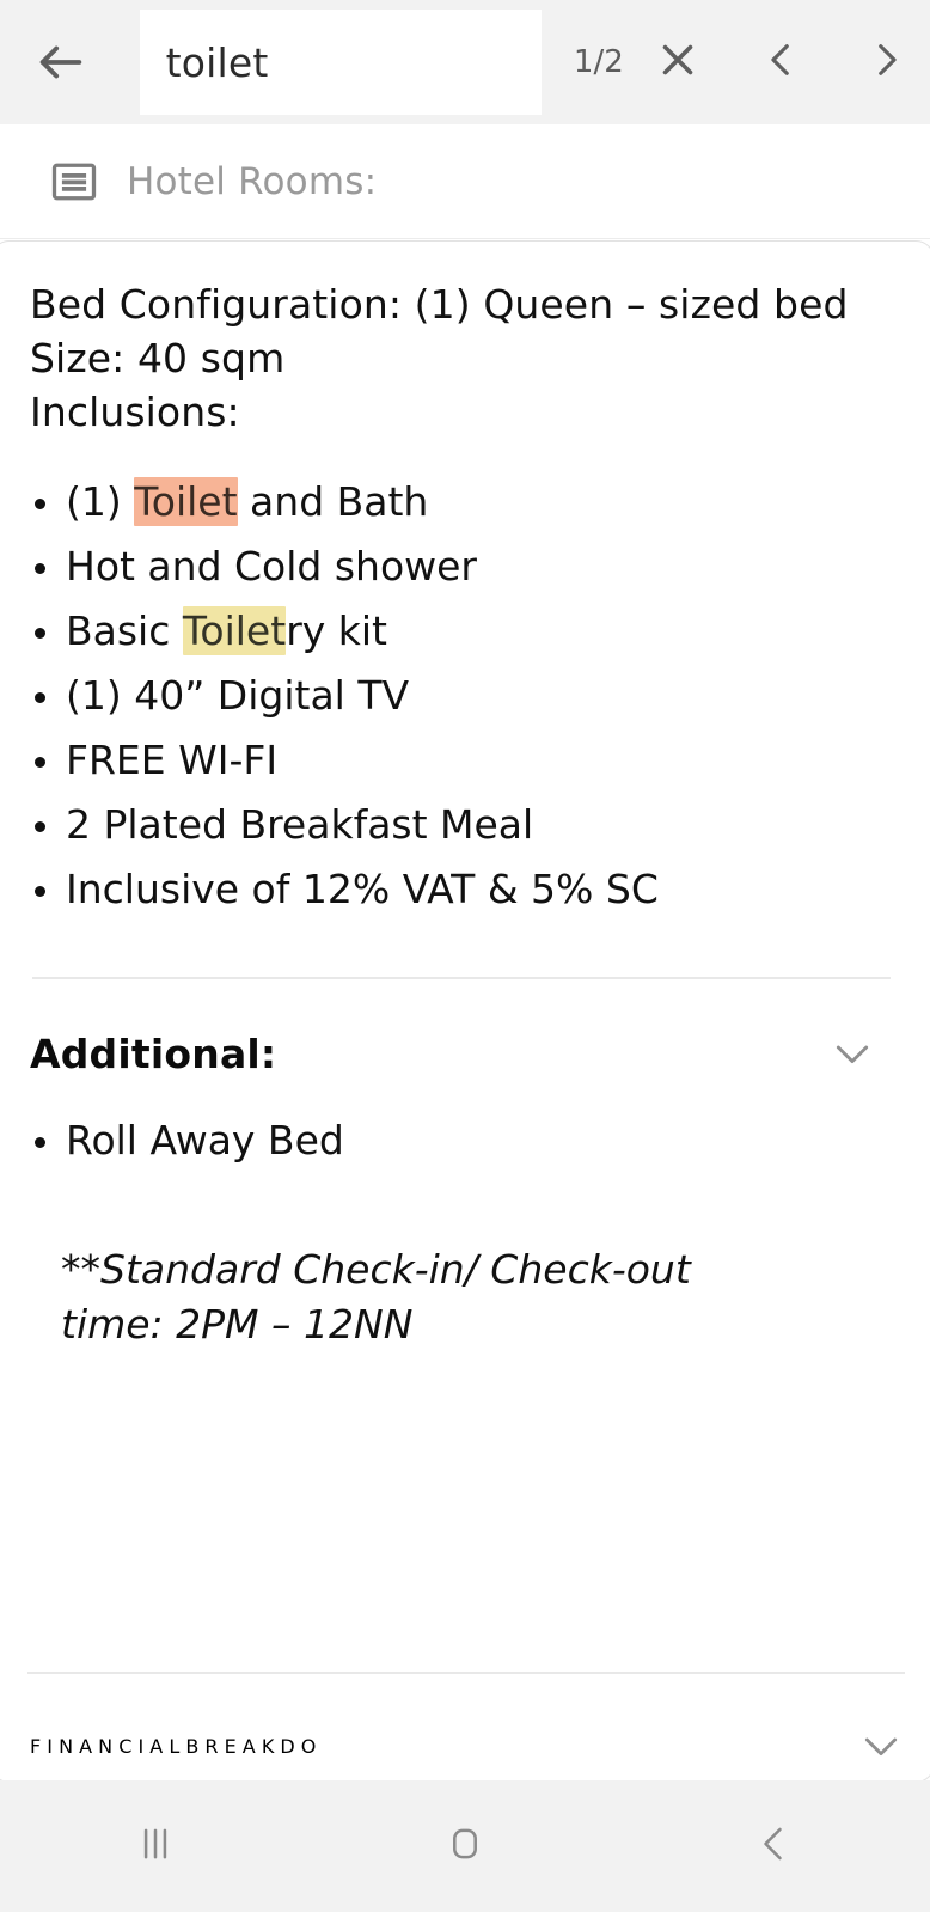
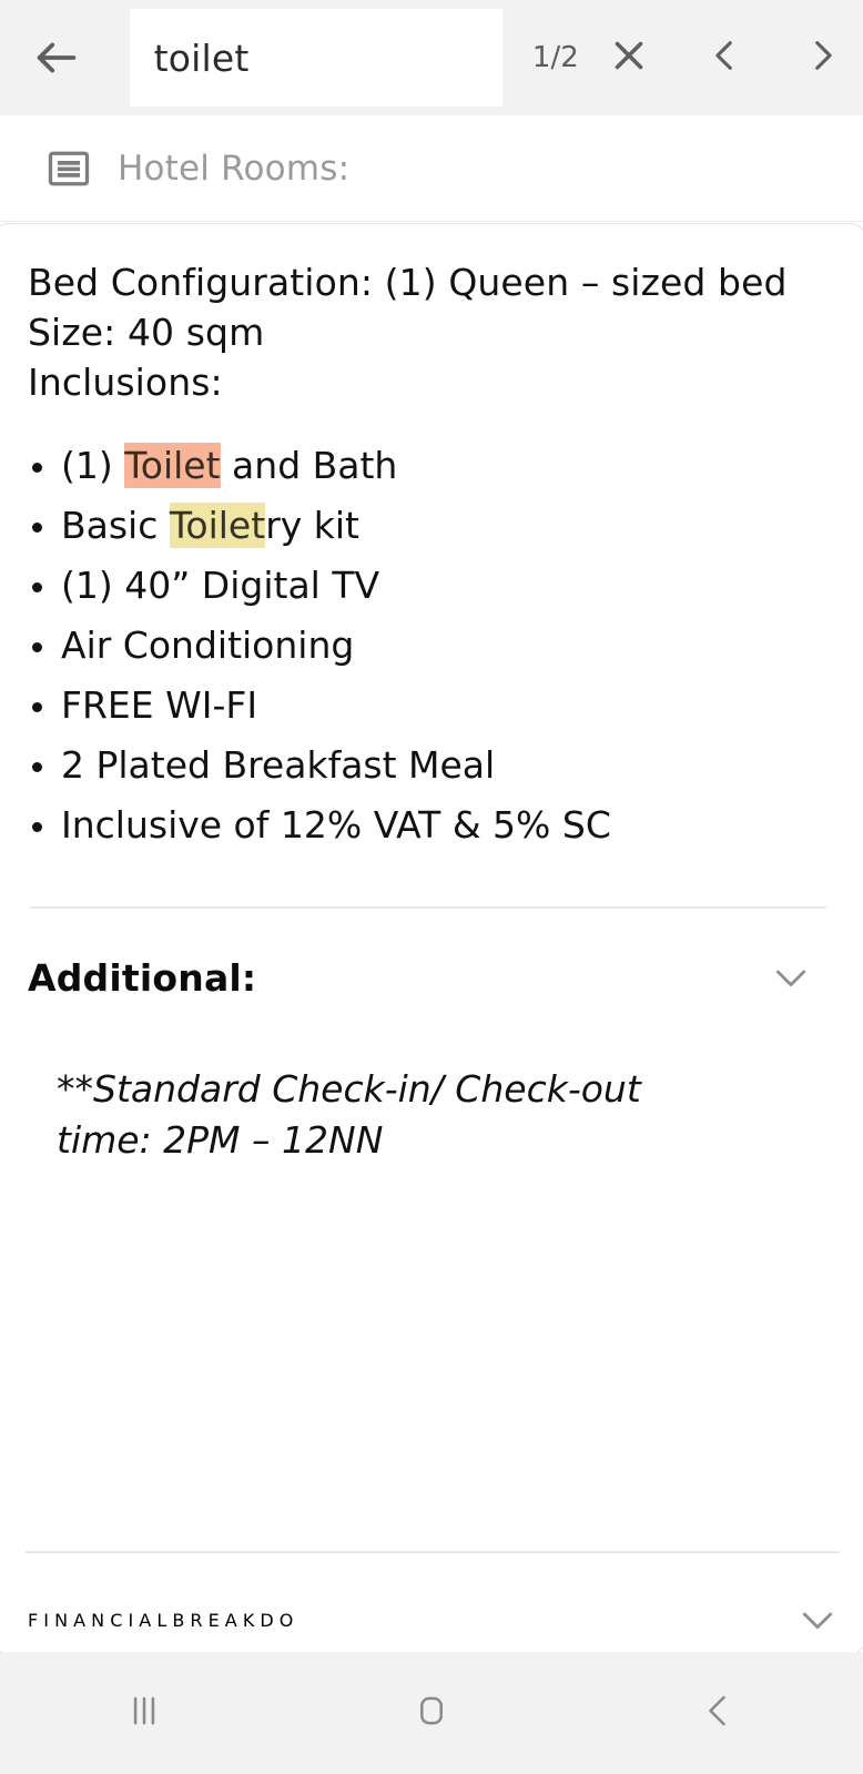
  toilet
  1/2
  Hotel Rooms:
  Bed Configuration: (1) Queen – sized bed
  Size: 40 sqm
  Inclusions:
  (1) Toilet and Bath
- Hot and Cold shower
  Basic Toiletry kit
  (1) 40” Digital TV
+ Air Conditioning
  FREE WI-FI
  2 Plated Breakfast Meal
  Inclusive of 12% VAT & 5% SC
  Additional:
- Roll Away Bed
  **Standard Check-in/ Check-out
  time: 2PM – 12NN
  F I N A N C I A L B R E A K D O
